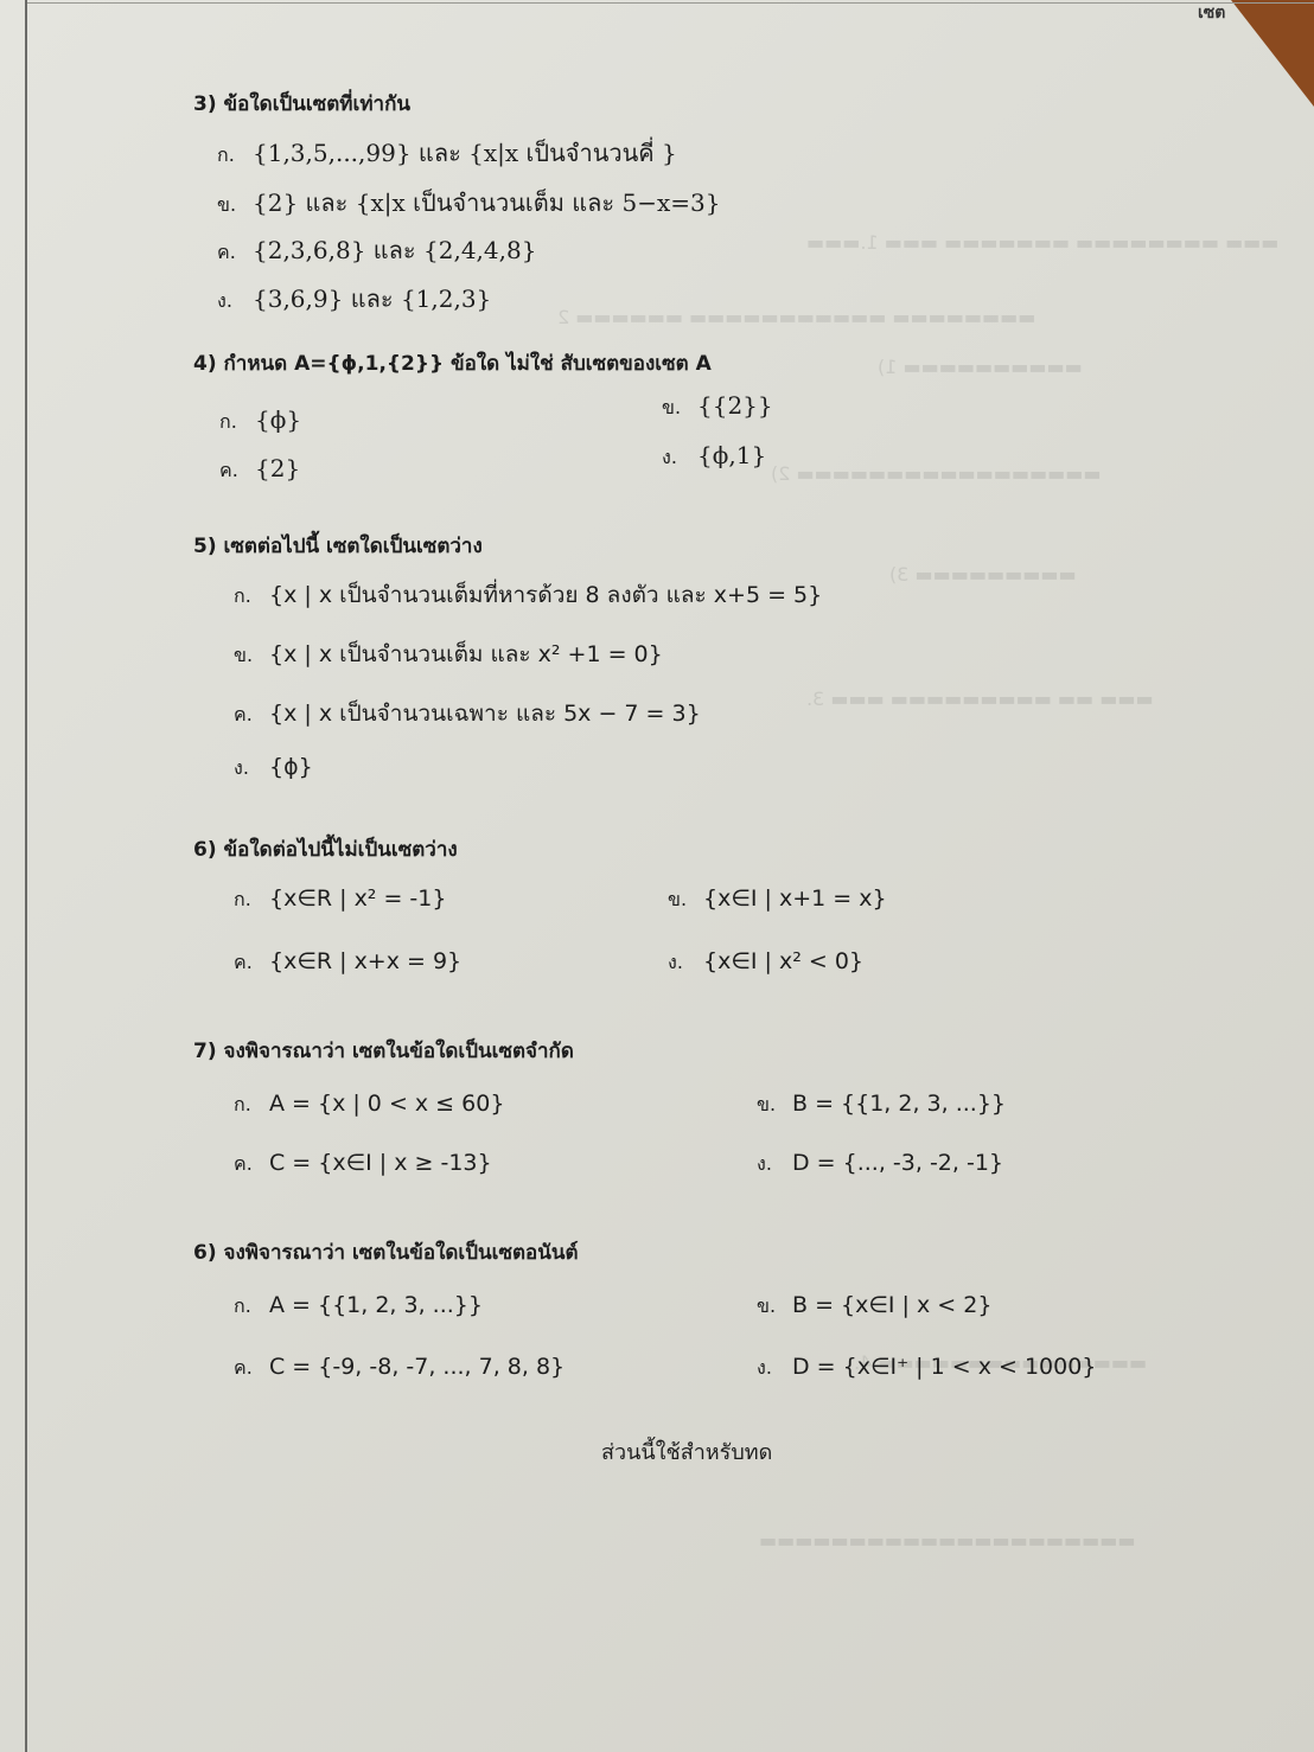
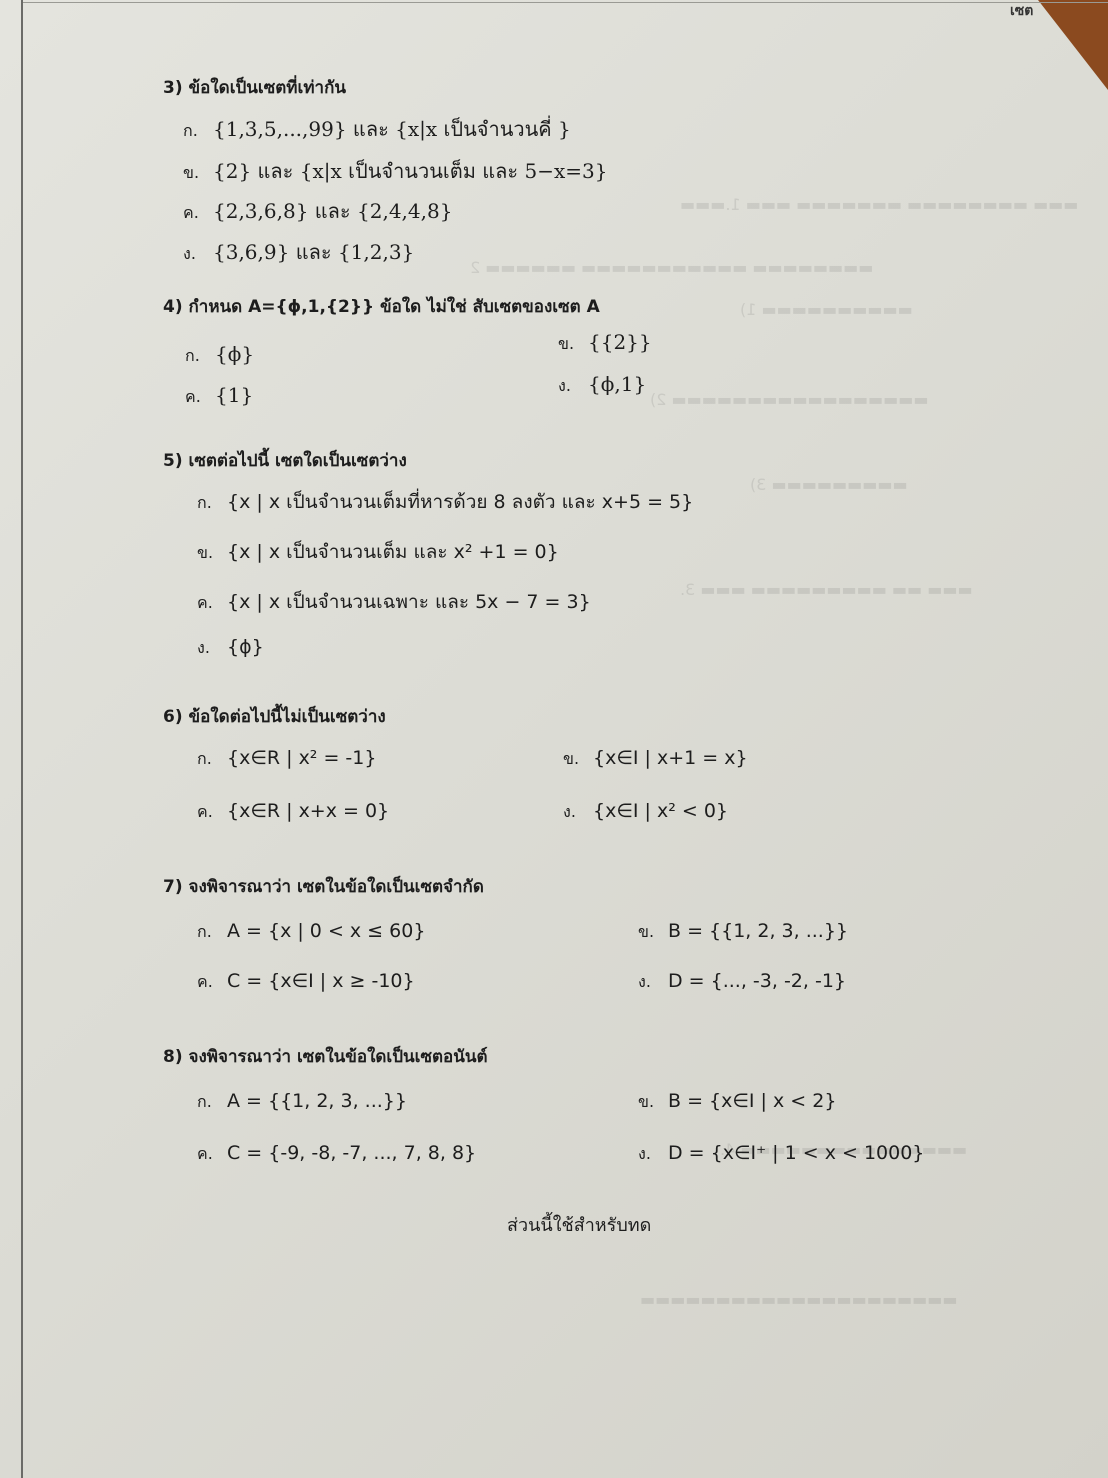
  เซต
  3) ข้อใดเป็นเซตที่เท่ากัน
  ก. {1,3,5,...,99} และ {x|x เป็นจำนวนคี่ }
  ข. {2} และ {x|x เป็นจำนวนเต็ม และ 5−x=3}
  ค. {2,3,6,8} และ {2,4,4,8}
  ง. {3,6,9} และ {1,2,3}
  4) กำหนด A={ϕ,1,{2}} ข้อใด ไม่ใช่ สับเซตของเซต A
  ก. {ϕ}
  ข. {{2}}
- ค. {2}
+ ค. {1}
  ง. {ϕ,1}
  5) เซตต่อไปนี้ เซตใดเป็นเซตว่าง
  ก. {x | x เป็นจำนวนเต็มที่หารด้วย 8 ลงตัว และ x+5 = 5}
  ข. {x | x เป็นจำนวนเต็ม และ x² +1 = 0}
  ค. {x | x เป็นจำนวนเฉพาะ และ 5x − 7 = 3}
  ง. {ϕ}
  6) ข้อใดต่อไปนี้ไม่เป็นเซตว่าง
  ก. {x∈R | x² = -1}
  ข. {x∈I | x+1 = x}
- ค. {x∈R | x+x = 9}
+ ค. {x∈R | x+x = 0}
  ง. {x∈I | x² < 0}
  7) จงพิจารณาว่า เซตในข้อใดเป็นเซตจำกัด
  ก. A = {x | 0 < x ≤ 60}
  ข. B = {{1, 2, 3, ...}}
- ค. C = {x∈I | x ≥ -13}
+ ค. C = {x∈I | x ≥ -10}
  ง. D = {..., -3, -2, -1}
- 6) จงพิจารณาว่า เซตในข้อใดเป็นเซตอนันต์
+ 8) จงพิจารณาว่า เซตในข้อใดเป็นเซตอนันต์
  ก. A = {{1, 2, 3, ...}}
  ข. B = {x∈I | x < 2}
  ค. C = {-9, -8, -7, ..., 7, 8, 8}
  ง. D = {x∈I⁺ | 1 < x < 1000}
  ส่วนนี้ใช้สำหรับทด
